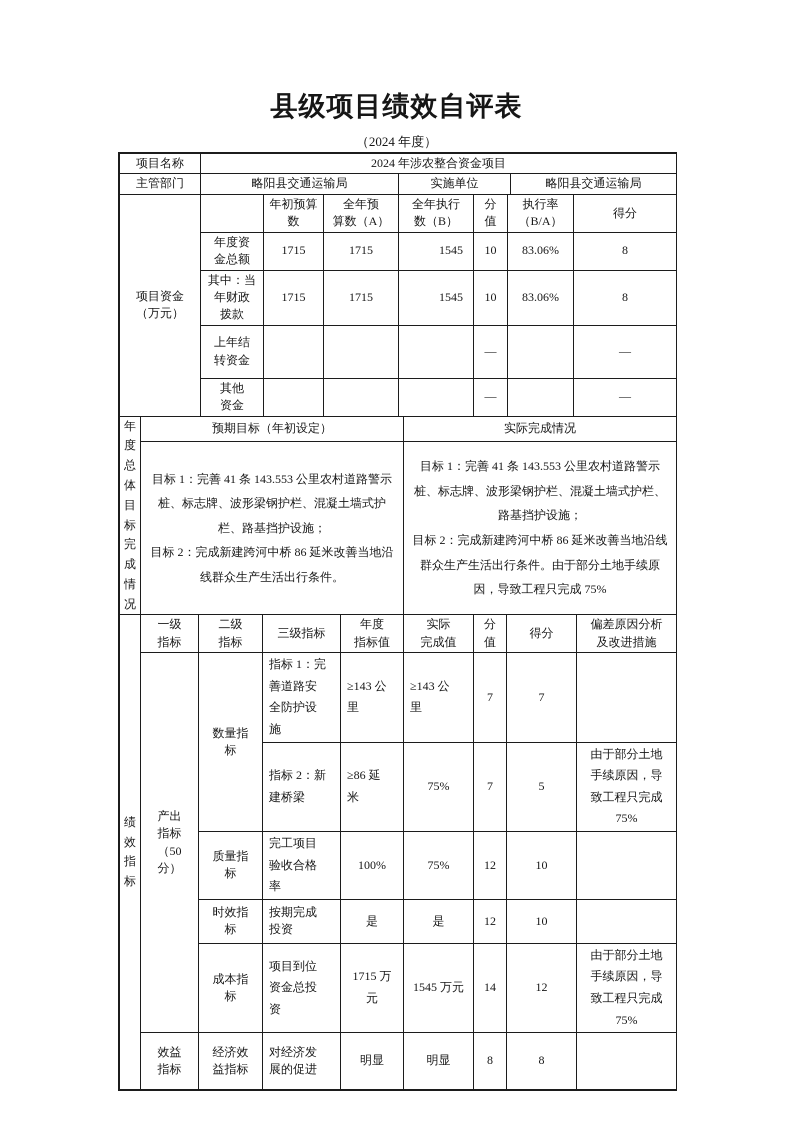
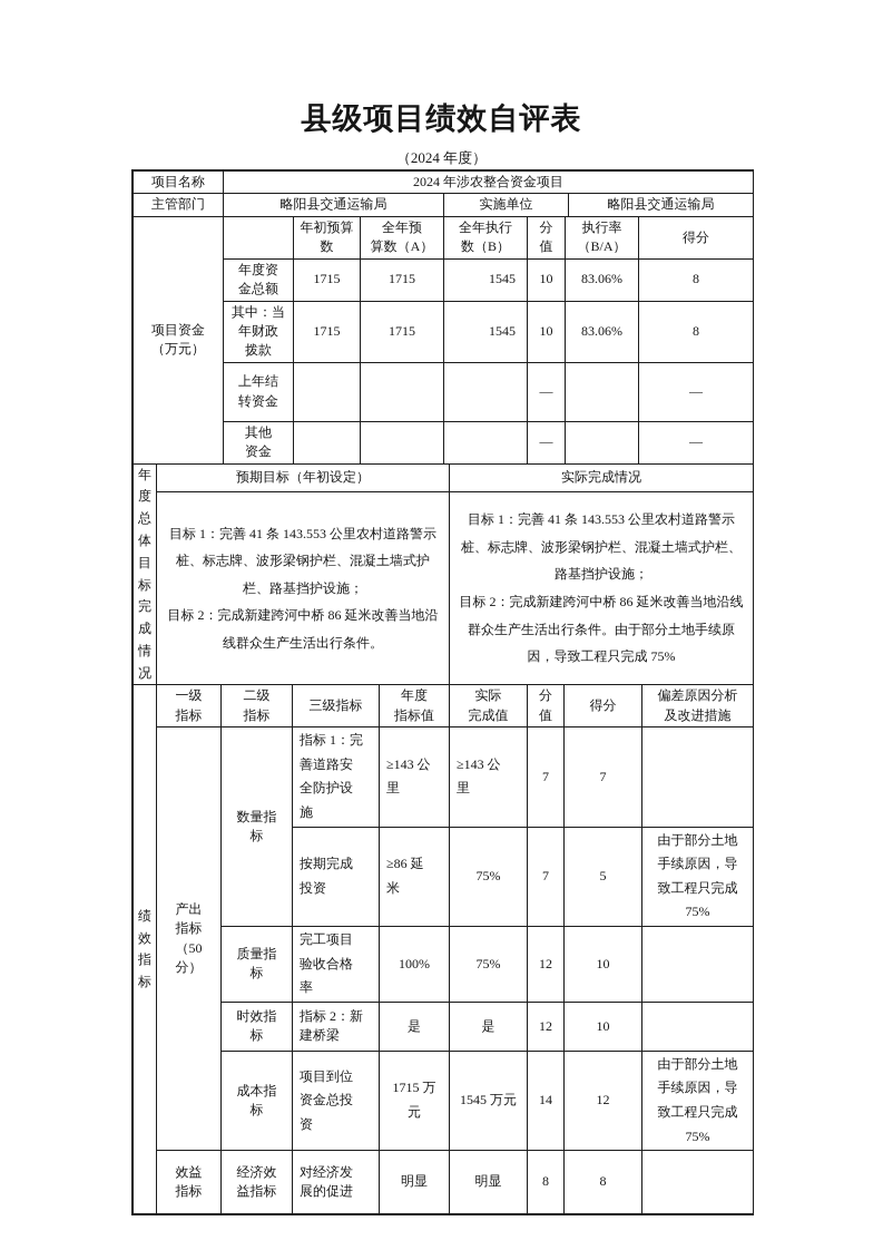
  县级项目绩效自评表
  （2024 年度）
  项目名称	2024 年涉农整合资金项目
  主管部门	略阳县交通运输局	实施单位	略阳县交通运输局
  项目资金 （万元）		年初预算 数	全年预 算数（A）	全年执行 数（B）	分 值	执行率 （B/A）	得分
  年度资 金总额	1715	1715	1545	10	83.06%	8
  其中：当 年财政 拨款	1715	1715	1545	10	83.06%	8
  上年结 转资金				—		—
  其他 资金				—		—
  年 度 总 体 目 标 完 成 情 况	预期目标（年初设定）	实际完成情况
  目标 1：完善 41 条 143.553 公里农村道路警示桩、标志牌、波形梁钢护栏、混凝土墙式护栏、路基挡护设施； 目标 2：完成新建跨河中桥 86 延米改善当地沿线群众生产生活出行条件。	目标 1：完善 41 条 143.553 公里农村道路警示桩、标志牌、波形梁钢护栏、混凝土墙式护栏、路基挡护设施； 目标 2：完成新建跨河中桥 86 延米改善当地沿线群众生产生活出行条件。由于部分土地手续原因，导致工程只完成 75%
  绩 效 指 标	一级 指标	二级 指标	三级指标	年度 指标值	实际 完成值	分 值	得分	偏差原因分析 及改进措施
  产出 指标 （50 分）	数量指 标	指标 1：完 善道路安 全防护设 施	≥143 公 里	≥143 公 里	7	7
- 指标 2：新 建桥梁	≥86 延 米	75%	7	5	由于部分土地 手续原因，导 致工程只完成 75%
+ 按期完成 投资	≥86 延 米	75%	7	5	由于部分土地 手续原因，导 致工程只完成 75%
  质量指 标	完工项目 验收合格 率	100%	75%	12	10
- 时效指 标	按期完成 投资	是	是	12	10
+ 时效指 标	指标 2：新 建桥梁	是	是	12	10
  成本指 标	项目到位 资金总投 资	1715 万 元	1545 万元	14	12	由于部分土地 手续原因，导 致工程只完成 75%
  效益 指标	经济效 益指标	对经济发 展的促进	明显	明显	8	8
